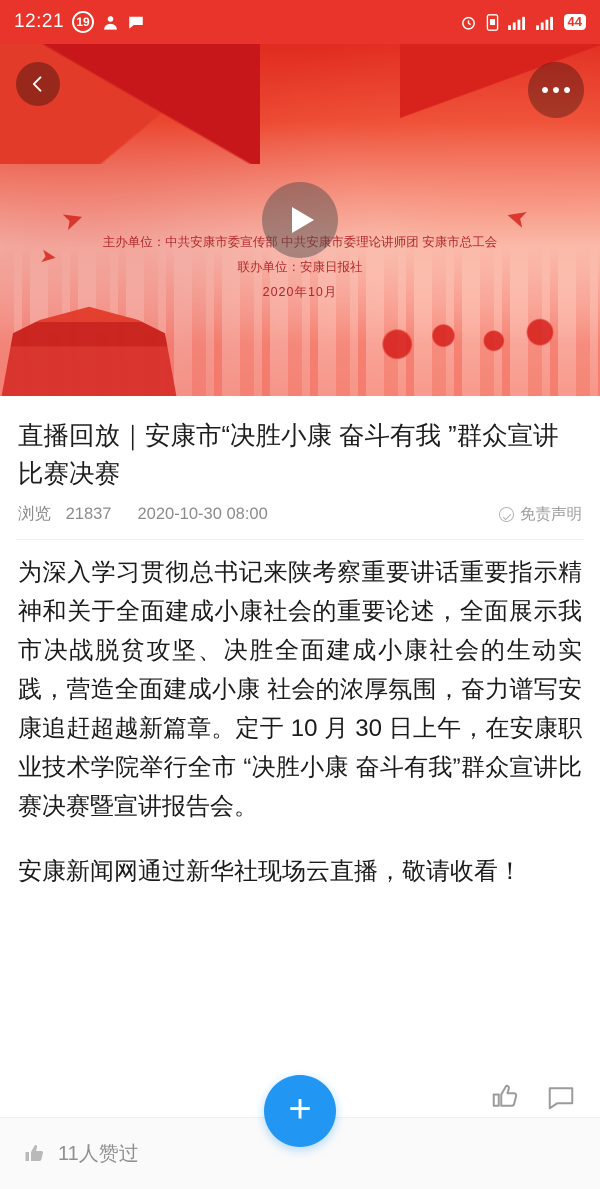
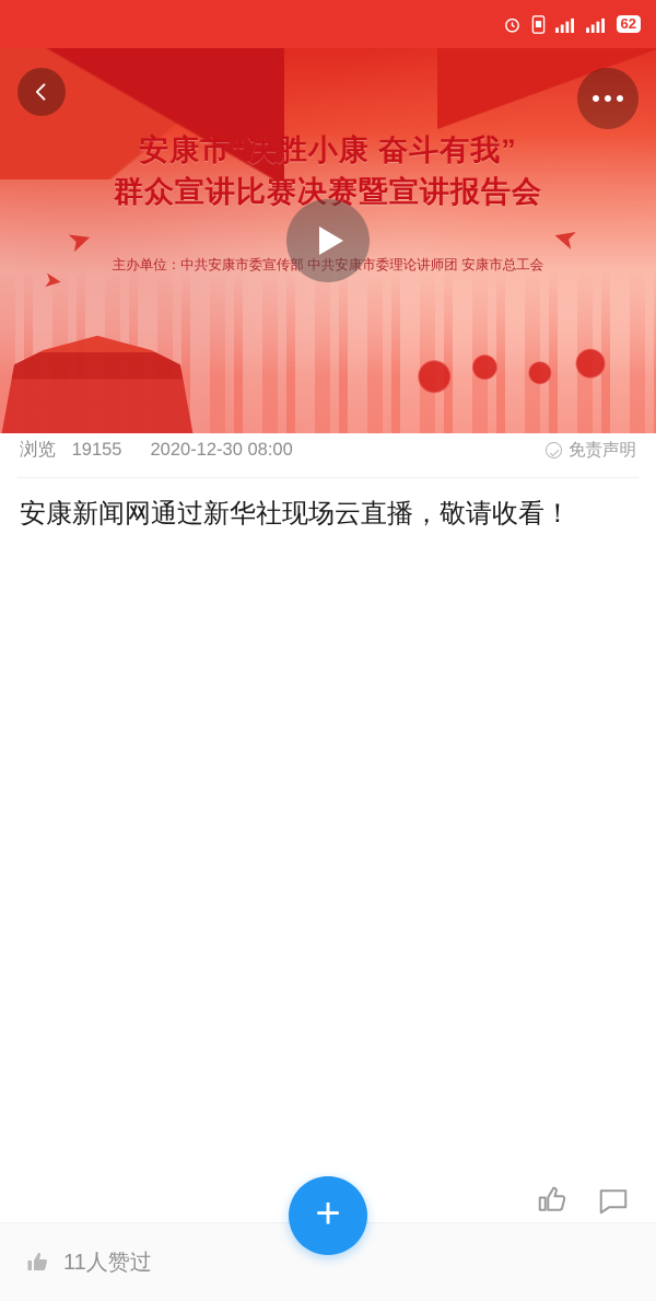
- 12:21
- 19
- 44
+ 62
+ 安康市“决胜小康 奋斗有我”
+ 群众宣讲比赛决赛暨宣讲报告会
  主办单位：中共安康市委宣传部 中共安康市委理论讲师团 安康市总工会
- 联办单位：安康日报社
- 2020年10月
- 直播回放｜安康市“决胜小康 奋斗有我 ”群众宣讲比赛决赛
- 浏览 21837
+ 浏览 19155
- 2020-10-30 08:00
+ 2020-12-30 08:00
  免责声明
- 为深入学习贯彻总书记来陕考察重要讲话重要指示精神和关于全面建成小康社会的重要论述，全面展示我市决战脱贫攻坚、决胜全面建成小康社会的生动实践，营造全面建成小康 社会的浓厚氛围，奋力谱写安康追赶超越新篇章。定于 10 月 30 日上午，在安康职业技术学院举行全市 “决胜小康 奋斗有我”群众宣讲比赛决赛暨宣讲报告会。
  安康新闻网通过新华社现场云直播，敬请收看！
  11人赞过
  +
